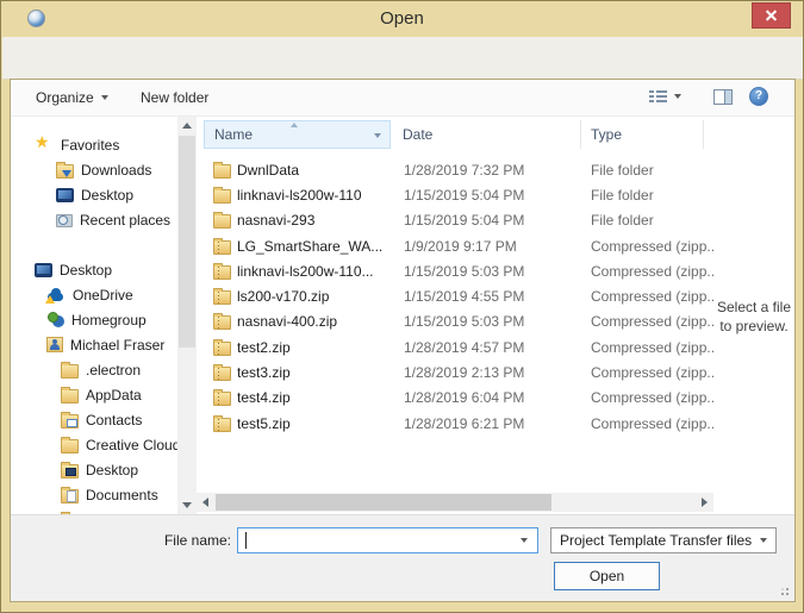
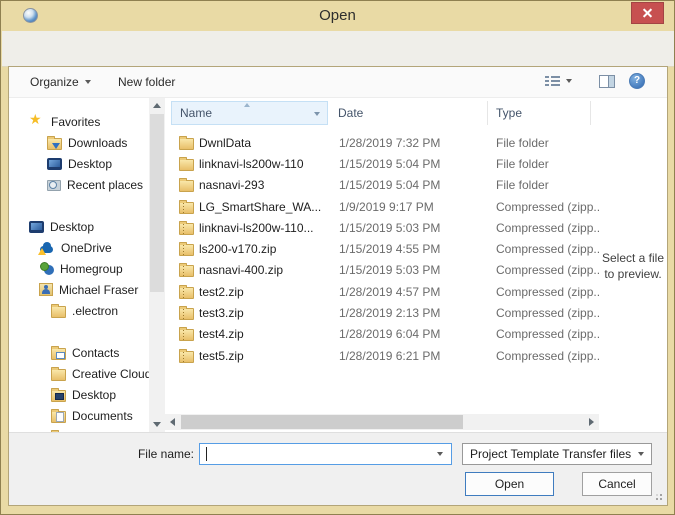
  Open
  Organize
  New folder
  ?
  Favorites
  Downloads
  Desktop
  Recent places
  Desktop
  OneDrive
  Homegroup
  Michael Fraser
  .electron
- AppData
  Contacts
  Creative Clou
  Desktop
  Documents
  Name
  Date
  Type
  DwnlData
  1/28/2019 7:32 PM
  File folder
  linknavi-ls200w-110
  1/15/2019 5:04 PM
  File folder
  nasnavi-293
  1/15/2019 5:04 PM
  File folder
  LG_SmartShare_WA...
  1/9/2019 9:17 PM
  Compressed (zipp..
  linknavi-ls200w-110...
  1/15/2019 5:03 PM
  Compressed (zipp..
  ls200-v170.zip
  1/15/2019 4:55 PM
  Compressed (zipp..
  nasnavi-400.zip
  1/15/2019 5:03 PM
  Compressed (zipp..
  test2.zip
  1/28/2019 4:57 PM
  Compressed (zipp..
  test3.zip
  1/28/2019 2:13 PM
  Compressed (zipp..
  test4.zip
  1/28/2019 6:04 PM
  Compressed (zipp..
  test5.zip
  1/28/2019 6:21 PM
  Compressed (zipp..
  Select a file to preview.
  File name:
  Project Template Transfer files
  Open
+ Cancel
